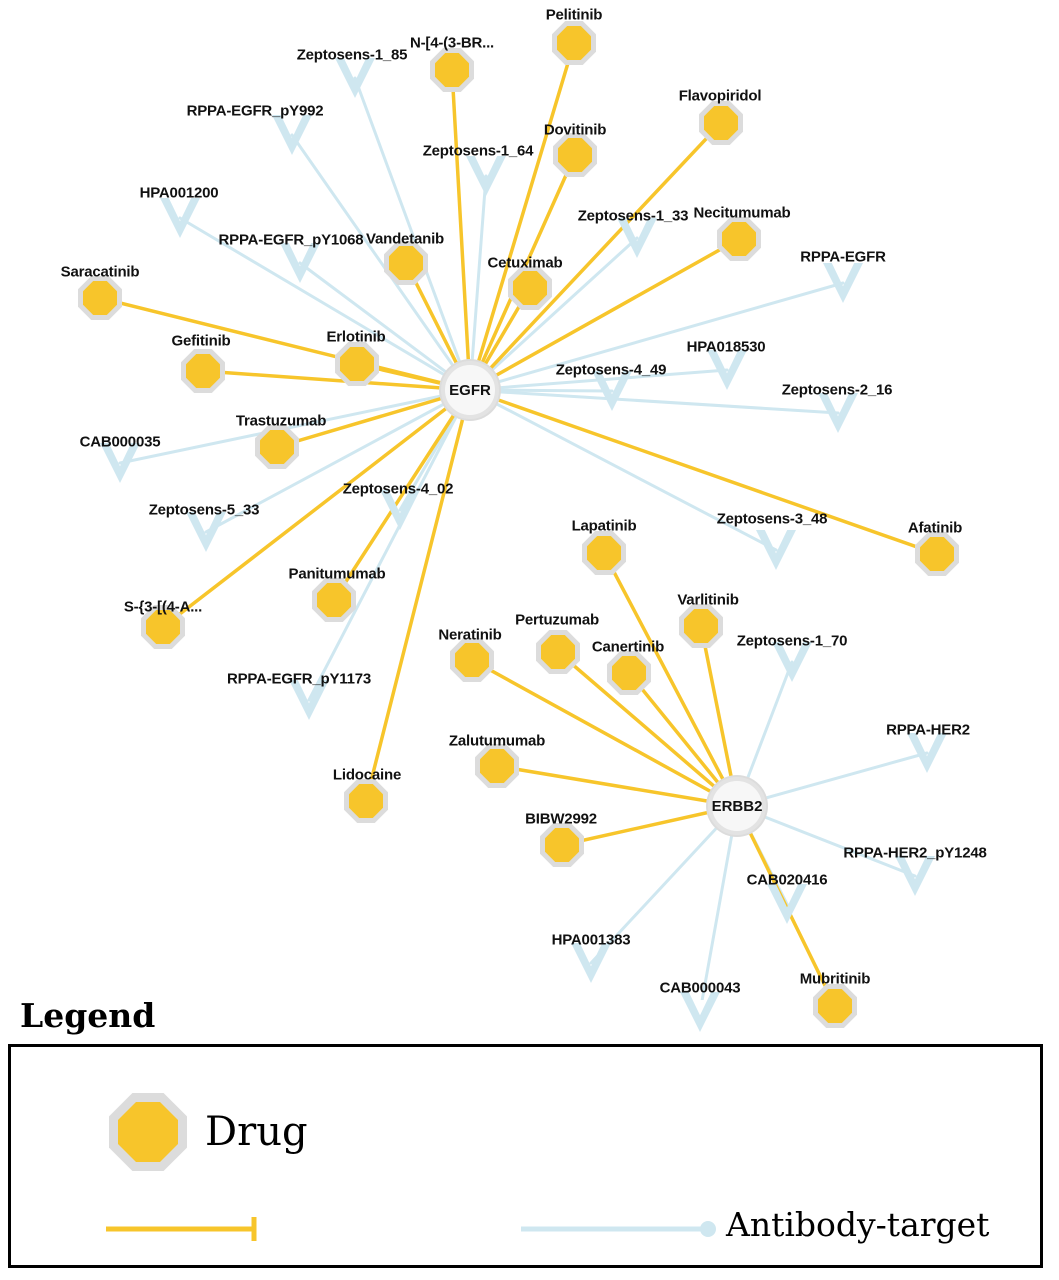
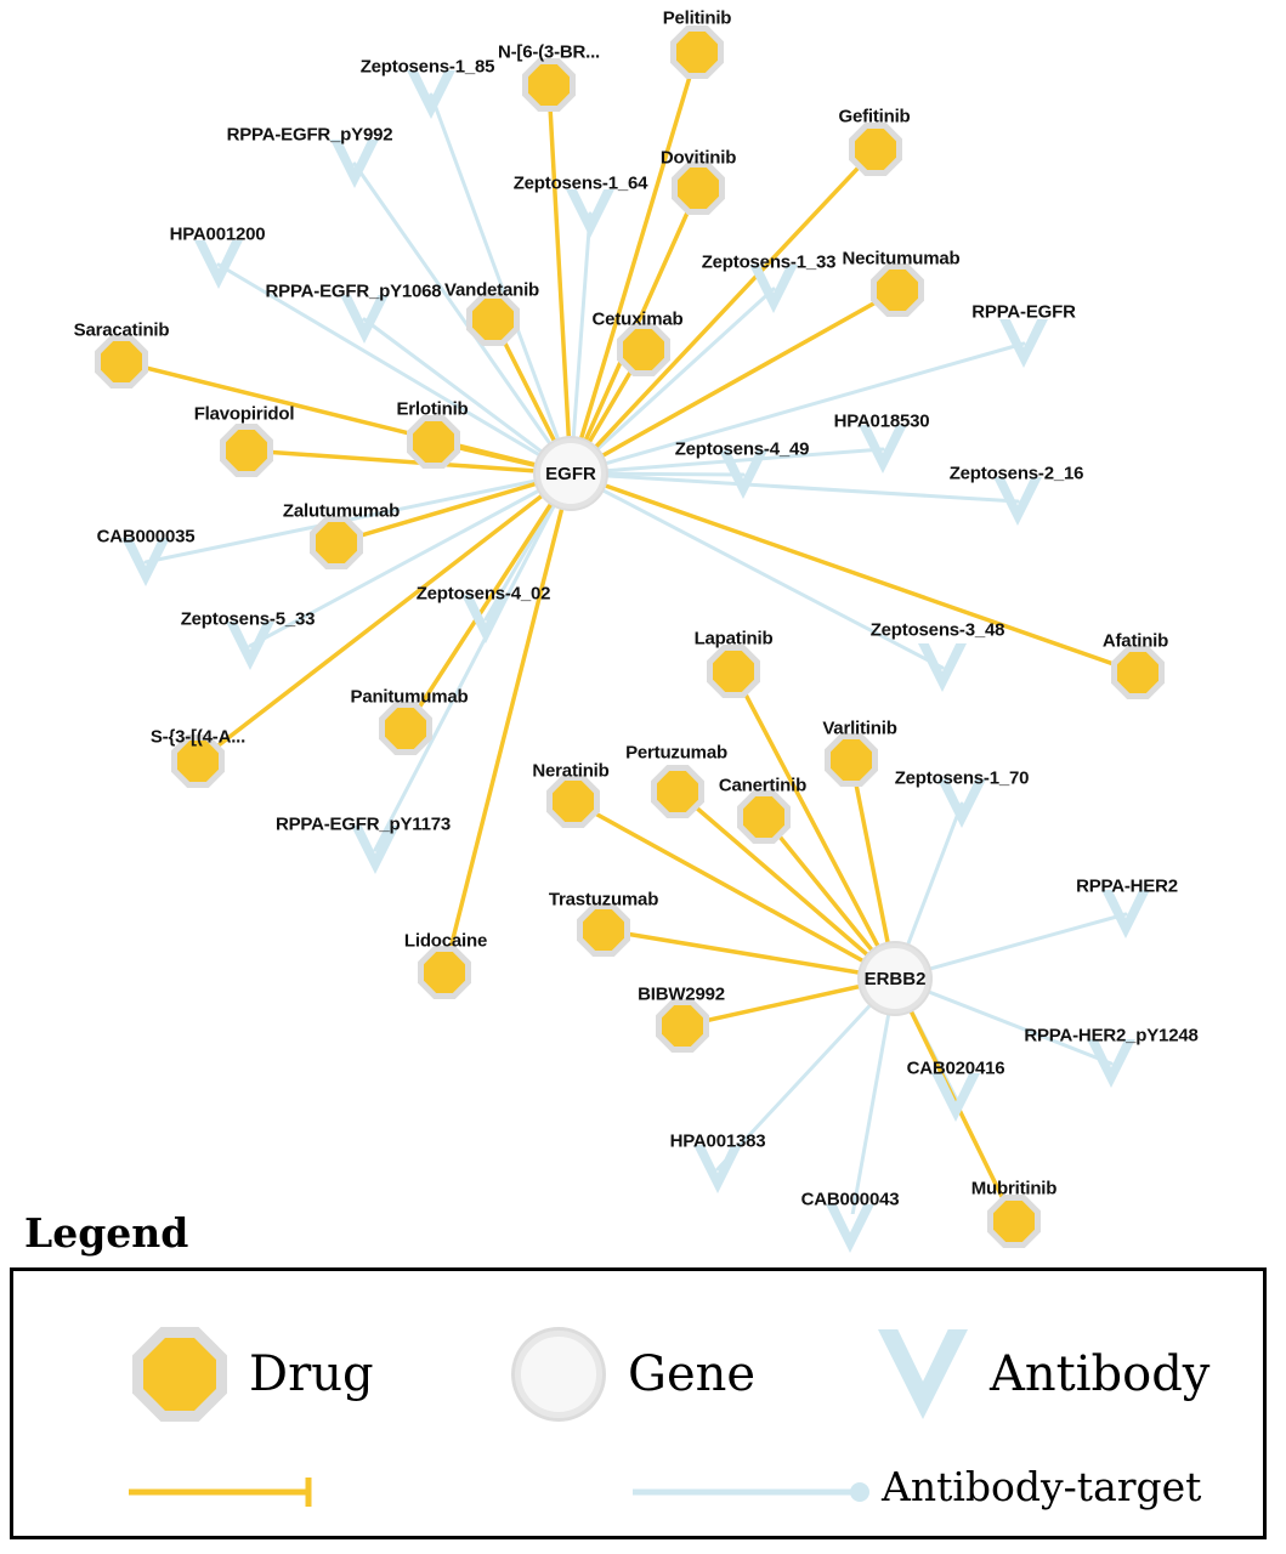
  Zeptosens-1_85
  RPPA-EGFR_pY992
  Zeptosens-1_64
  HPA001200
  Zeptosens-1_33
  RPPA-EGFR_pY1068
  RPPA-EGFR
  HPA018530
  Zeptosens-4_49
  Zeptosens-2_16
  CAB000035
  Zeptosens-5_33
  Zeptosens-4_02
  Zeptosens-3_48
  Zeptosens-1_70
  RPPA-EGFR_pY1173
  RPPA-HER2
  RPPA-HER2_pY1248
  CAB020416
  HPA001383
  CAB000043
  Pelitinib
- N-[4-(3-BR...
+ N-[6-(3-BR...
- Flavopiridol
+ Gefitinib
  Dovitinib
  Necitumumab
  Vandetanib
  Cetuximab
  Saracatinib
- Gefitinib
+ Flavopiridol
  Erlotinib
- Trastuzumab
+ Zalutumumab
  Afatinib
  Lapatinib
  Varlitinib
  Panitumumab
  S-{3-[(4-A...
  Pertuzumab
  Neratinib
  Canertinib
- Zalutumumab
+ Trastuzumab
  Lidocaine
  BIBW2992
  Mubritinib
  EGFR
  ERBB2
  Legend
  Drug
+ Gene
+ Antibody
  Antibody-target
